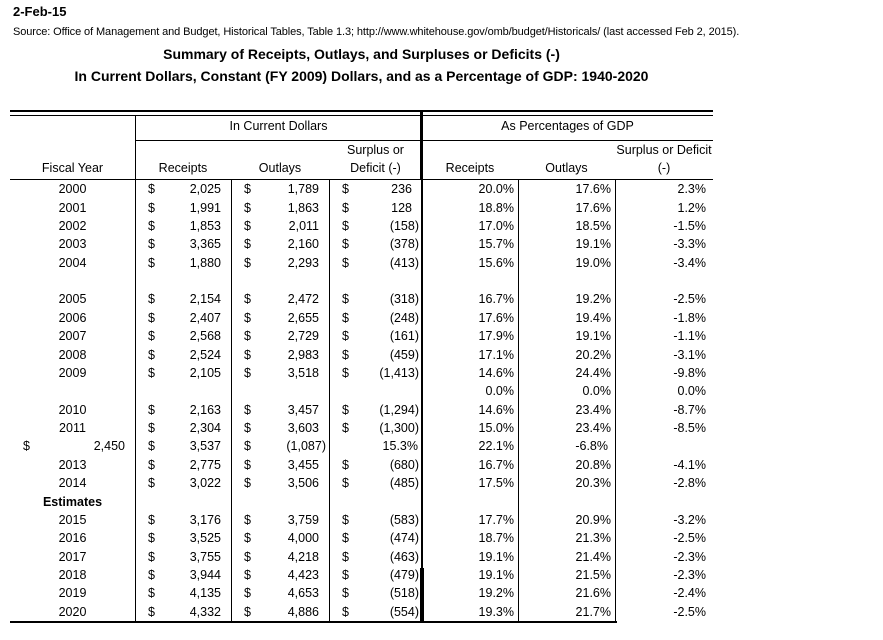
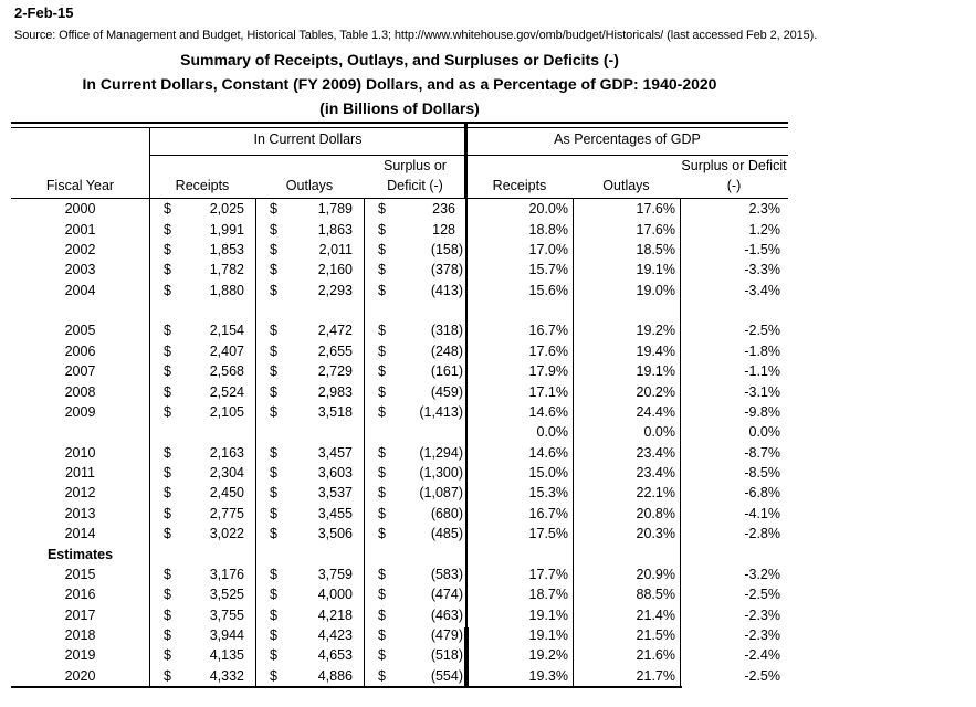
  2-Feb-15
  Source: Office of Management and Budget, Historical Tables, Table 1.3; http://www.whitehouse.gov/omb/budget/Historicals/ (last accessed Feb 2, 2015).
  Summary of Receipts, Outlays, and Surpluses or Deficits (-)
  In Current Dollars, Constant (FY 2009) Dollars, and as a Percentage of GDP: 1940-2020
+ (in Billions of Dollars)
  In Current Dollars
  As Percentages of GDP
  Fiscal Year
  Receipts
  Outlays
  Surplus or Deficit (-)
  Receipts
  Outlays
  Surplus or Deficit (-)
  2000
  $
  2,025
  $
  1,789
  $
  236
  20.0%
  17.6%
  2.3%
  2001
  $
  1,991
  $
  1,863
  $
  128
  18.8%
  17.6%
  1.2%
  2002
  $
  1,853
  $
  2,011
  $
  (158)
  17.0%
  18.5%
  -1.5%
  2003
  $
- 3,365
+ 1,782
  $
  2,160
  $
  (378)
  15.7%
  19.1%
  -3.3%
  2004
  $
  1,880
  $
  2,293
  $
  (413)
  15.6%
  19.0%
  -3.4%
  2005
  $
  2,154
  $
  2,472
  $
  (318)
  16.7%
  19.2%
  -2.5%
  2006
  $
  2,407
  $
  2,655
  $
  (248)
  17.6%
  19.4%
  -1.8%
  2007
  $
  2,568
  $
  2,729
  $
  (161)
  17.9%
  19.1%
  -1.1%
  2008
  $
  2,524
  $
  2,983
  $
  (459)
  17.1%
  20.2%
  -3.1%
  2009
  $
  2,105
  $
  3,518
  $
  (1,413)
  14.6%
  24.4%
  -9.8%
  0.0%
  0.0%
  0.0%
  2010
  $
  2,163
  $
  3,457
  $
  (1,294)
  14.6%
  23.4%
  -8.7%
  2011
  $
  2,304
  $
  3,603
  $
  (1,300)
  15.0%
  23.4%
  -8.5%
+ 2012
  $
  2,450
  $
  3,537
  $
  (1,087)
  15.3%
  22.1%
  -6.8%
  2013
  $
  2,775
  $
  3,455
  $
  (680)
  16.7%
  20.8%
  -4.1%
  2014
  $
  3,022
  $
  3,506
  $
  (485)
  17.5%
  20.3%
  -2.8%
  Estimates
  2015
  $
  3,176
  $
  3,759
  $
  (583)
  17.7%
  20.9%
  -3.2%
  2016
  $
  3,525
  $
  4,000
  $
  (474)
  18.7%
- 21.3%
+ 88.5%
  -2.5%
  2017
  $
  3,755
  $
  4,218
  $
  (463)
  19.1%
  21.4%
  -2.3%
  2018
  $
  3,944
  $
  4,423
  $
  (479)
  19.1%
  21.5%
  -2.3%
  2019
  $
  4,135
  $
  4,653
  $
  (518)
  19.2%
  21.6%
  -2.4%
  2020
  $
  4,332
  $
  4,886
  $
  (554)
  19.3%
  21.7%
  -2.5%
